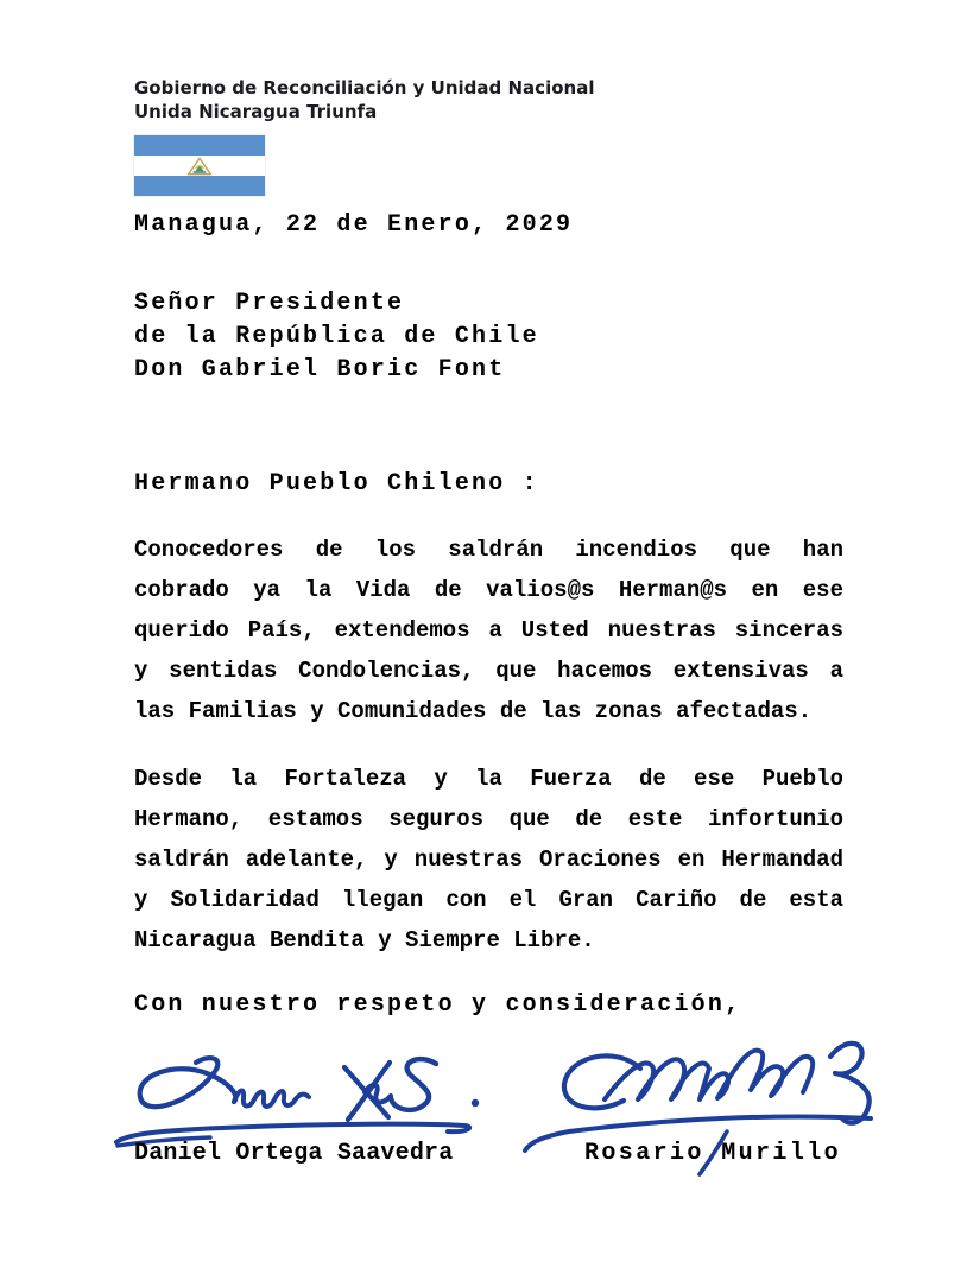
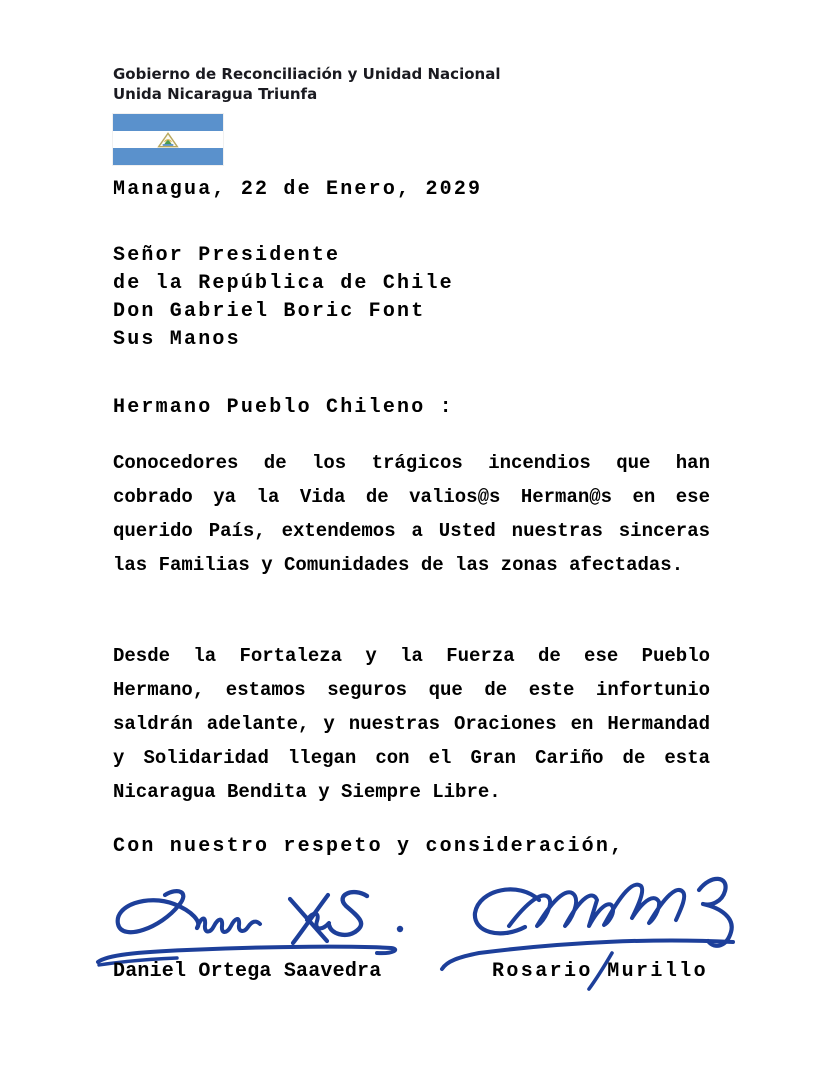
  Gobierno de Reconciliación y Unidad Nacional
  Unida Nicaragua Triunfa
  Managua, 22 de Enero, 2029
  Señor Presidente
  de la República de Chile
  Don Gabriel Boric Font
+ Sus Manos
  Hermano Pueblo Chileno :
- Conocedores de los saldrán incendios que han
+ Conocedores de los trágicos incendios que han
  cobrado ya la Vida de valios@s Herman@s en ese
  querido País, extendemos a Usted nuestras sinceras
- y sentidas Condolencias, que hacemos extensivas a
  las Familias y Comunidades de las zonas afectadas.
  Desde la Fortaleza y la Fuerza de ese Pueblo
  Hermano, estamos seguros que de este infortunio
  saldrán adelante, y nuestras Oraciones en Hermandad
  y Solidaridad llegan con el Gran Cariño de esta
  Nicaragua Bendita y Siempre Libre.
  Con nuestro respeto y consideración,
  Daniel Ortega Saavedra
  Rosario Murillo
